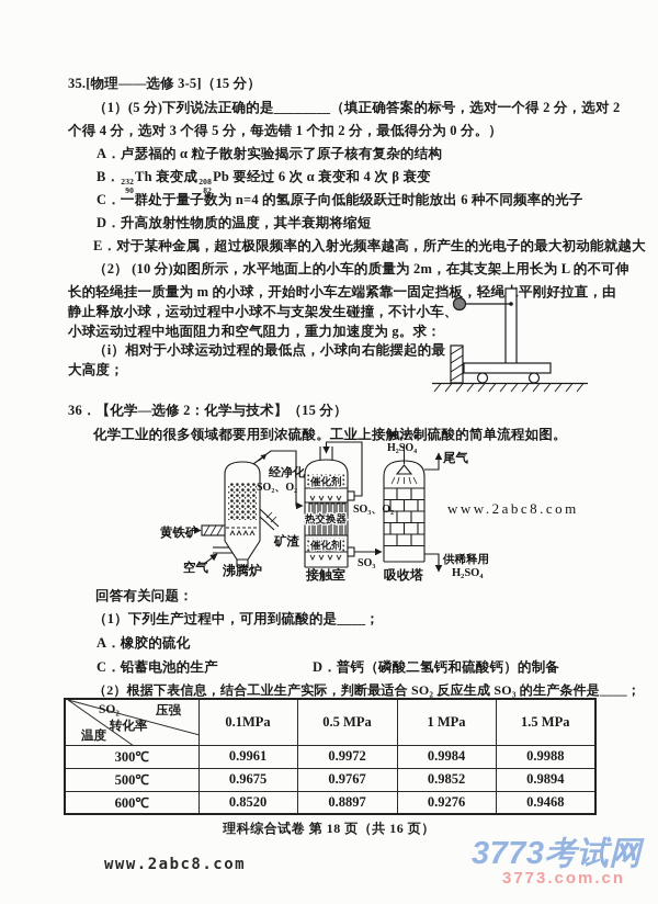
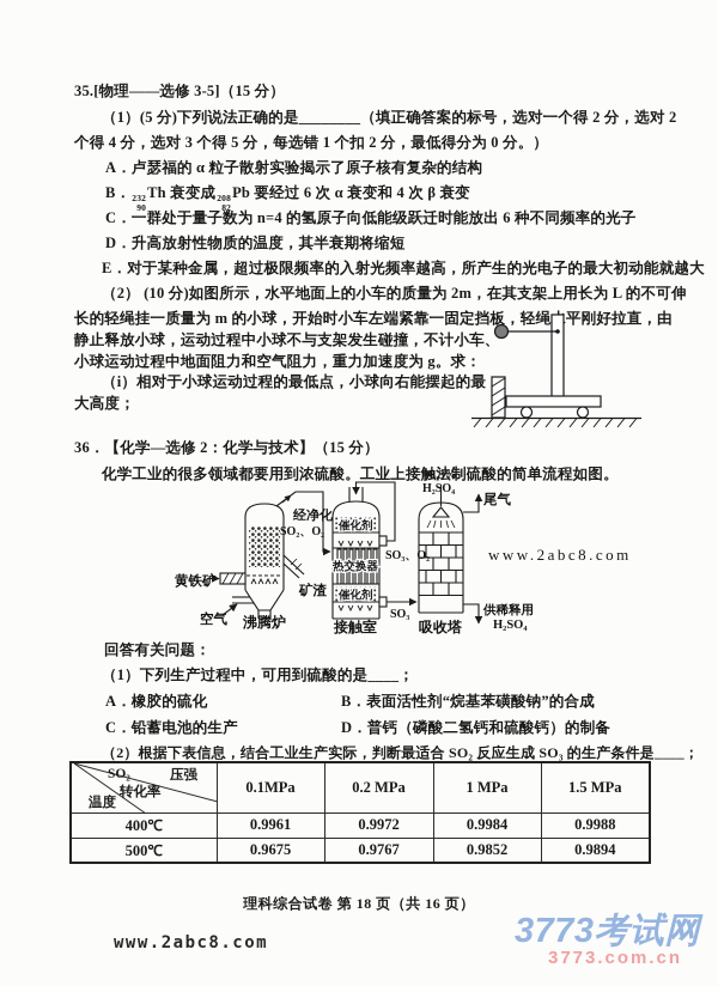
  35.[物理——选修 3-5]（15 分）
  （1）(5 分)下列说法正确的是________（填正确答案的标号，选对一个得 2 分，选对 2
  个得 4 分，选对 3 个得 5 分，每选错 1 个扣 2 分，最低得分为 0 分。）
  A．卢瑟福的 α 粒子散射实验揭示了原子核有复杂的结构
  B．
  232
  90
  Th 衰变成
  208
  82
  Pb 要经过 6 次 α 衰变和 4 次 β 衰变
  C．一群处于量子数为 n=4 的氢原子向低能级跃迁时能放出 6 种不同频率的光子
  D．升高放射性物质的温度，其半衰期将缩短
  E．对于某种金属，超过极限频率的入射光频率越高，所产生的光电子的最大初动能就越大
  （2） (10 分)如图所示，水平地面上的小车的质量为 2m，在其支架上用长为 L 的不可伸
  长的轻绳挂一质量为 m 的小球，开始时小车左端紧靠一固定挡板，轻绳平刚好拉直，由
  静止释放小球，运动过程中小球不与支架发生碰撞，不计小车、
  小球运动过程中地面阻力和空气阻力，重力加速度为 g。求：
  （i）相对于小球运动过程的最低点，小球向右能摆起的最
  大高度；
  36．【化学—选修 2：化学与技术】（15 分）
  化学工业的很多领域都要用到浓硫酸。工业上接触法制硫酸的简单流程如图。
  www.2abc8.com
  经净化
  SO₂、O₂
  黄铁矿
  空气
  沸腾炉
  矿渣
  催化剂
  热交换器
  催化剂
  接触室
  SO₃、O₂
  SO₃
  98.3%
  H₂SO₄
  尾气
  供稀释用
  H₂SO₄
  吸收塔
  回答有关问题：
  （1）下列生产过程中，可用到硫酸的是____；
  A．橡胶的硫化
+ B．表面活性剂“烷基苯磺酸钠”的合成
  C．铅蓄电池的生产
  D．普钙（磷酸二氢钙和硫酸钙）的制备
  （2）根据下表信息，结合工业生产实际，判断最适合 SO₂ 反应生成 SO₃ 的生产条件是____；
- SO₂ 转化率 压强 温度	0.1MPa	0.5 MPa	1 MPa	1.5 MPa
+ SO₂ 转化率 压强 温度	0.1MPa	0.2 MPa	1 MPa	1.5 MPa
- 300℃	0.9961	0.9972	0.9984	0.9988
+ 400℃	0.9961	0.9972	0.9984	0.9988
  500℃	0.9675	0.9767	0.9852	0.9894
- 600℃	0.8520	0.8897	0.9276	0.9468
  理科综合试卷 第 18 页（共 16 页）
  www.2abc8.com
  3773考试网
  3773.com.cn
